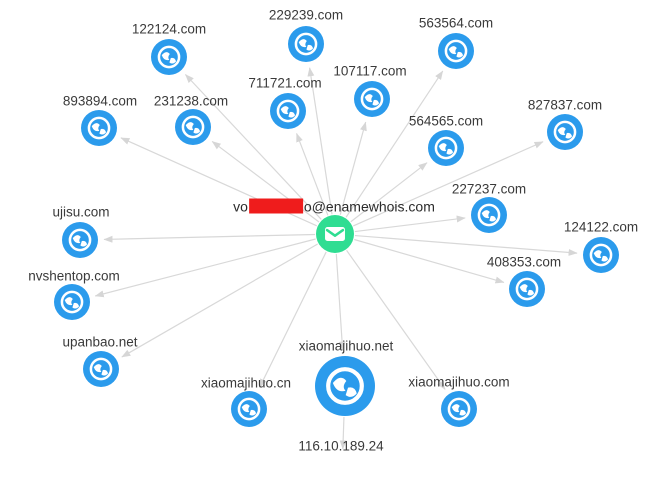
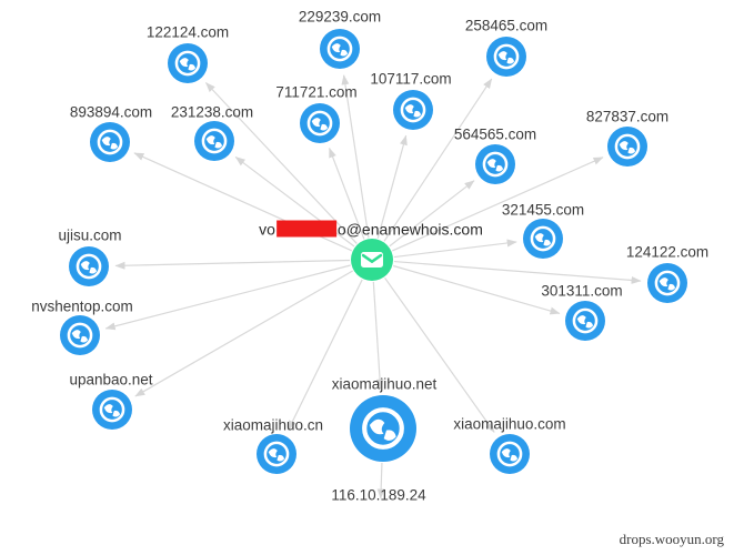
  122124.com
  229239.com
- 563564.com
+ 258465.com
  711721.com
  107117.com
  893894.com
  231238.com
  564565.com
  827837.com
- 227237.com
+ 321455.com
  124122.com
  ujisu.com
- 408353.com
+ 301311.com
  nvshentop.com
  upanbao.net
  xiaomajihuo.cn
  xiaomajihuo.net
  xiaomajihuo.com
  116.10.189.24
  vo o@enamewhois.com
+ drops.wooyun.org
